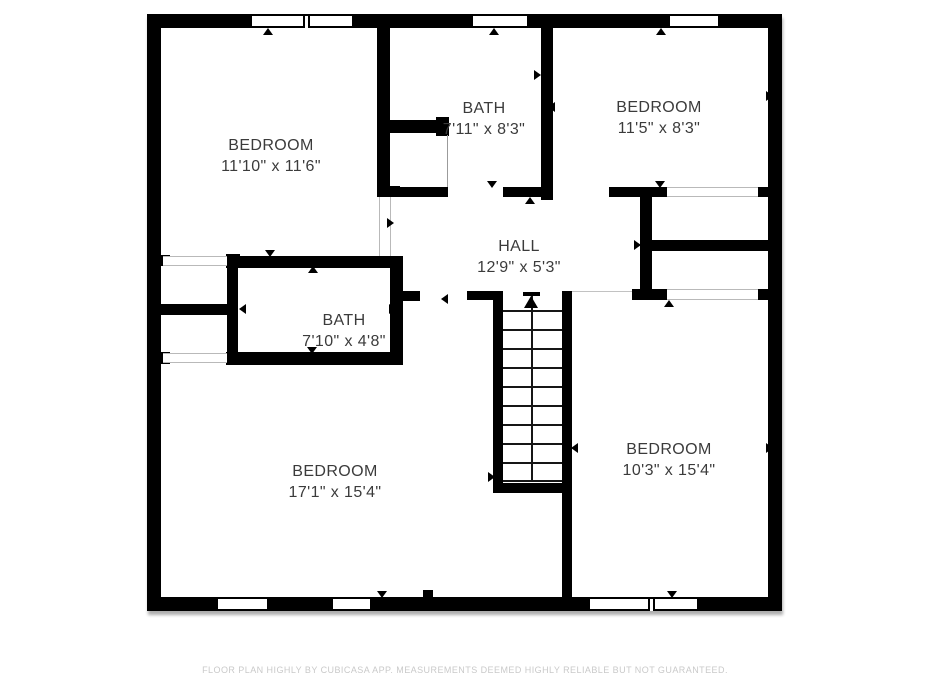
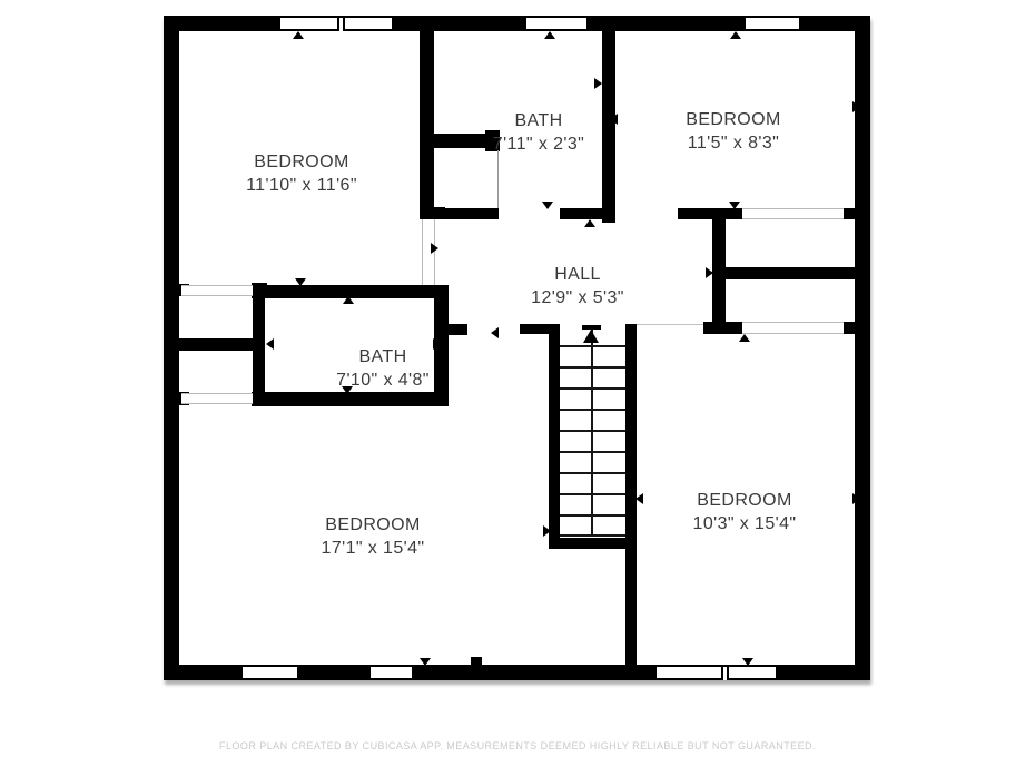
  BEDROOM
  11'10" x 11'6"
  BATH
- 7'11" x 8'3"
+ 7'11" x 2'3"
  BEDROOM
  11'5" x 8'3"
  HALL
  12'9" x 5'3"
  BATH
  7'10" x 4'8"
  BEDROOM
  17'1" x 15'4"
  BEDROOM
  10'3" x 15'4"
- FLOOR PLAN HIGHLY BY CUBICASA APP. MEASUREMENTS DEEMED HIGHLY RELIABLE BUT NOT GUARANTEED.
+ FLOOR PLAN CREATED BY CUBICASA APP. MEASUREMENTS DEEMED HIGHLY RELIABLE BUT NOT GUARANTEED.
